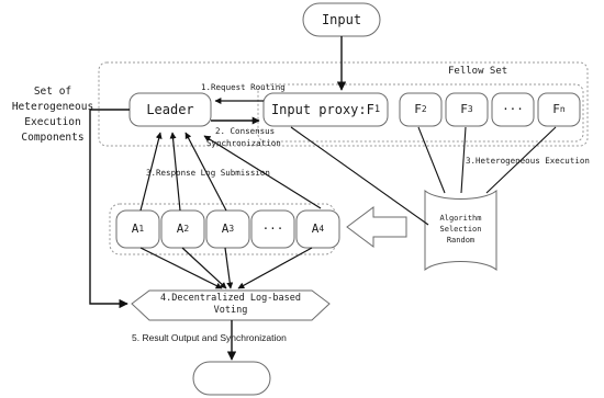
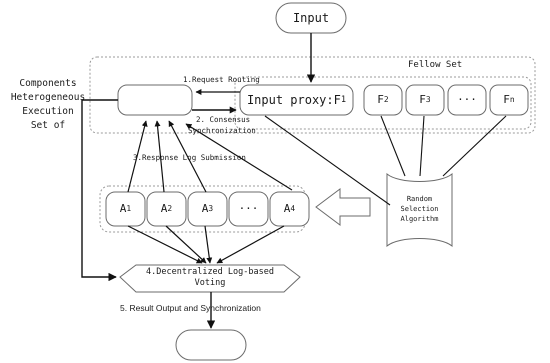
  Input
- Leader
  Input proxy:F
  1
  F
  2
  F
  3
  ···
  F
  n
  A
  1
  A
  2
  A
  3
  ···
  A
  4
  4.Decentralized Log-based
  Voting
- Algorithm
+ Random
  Selection
- Random
+ Algorithm
  Fellow Set
- Set of
+ Components
  Heterogeneous
  Execution
- Components
+ Set of
  1.Request Routing
  2. Consensus
  Synchronization
  3.Response Log Submission
- 3.Heterogeneous Execution
  5. Result Output and Synchronization
